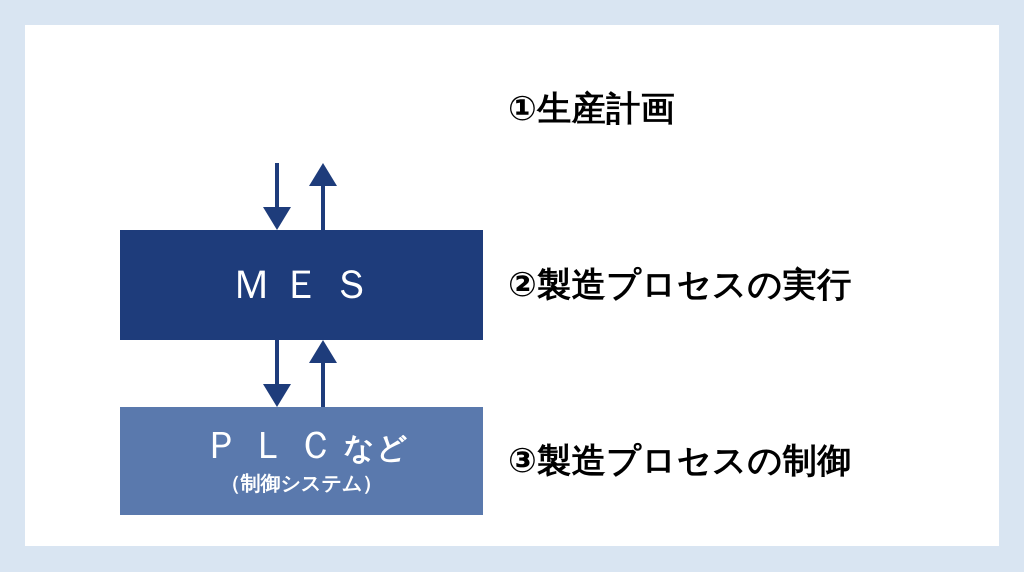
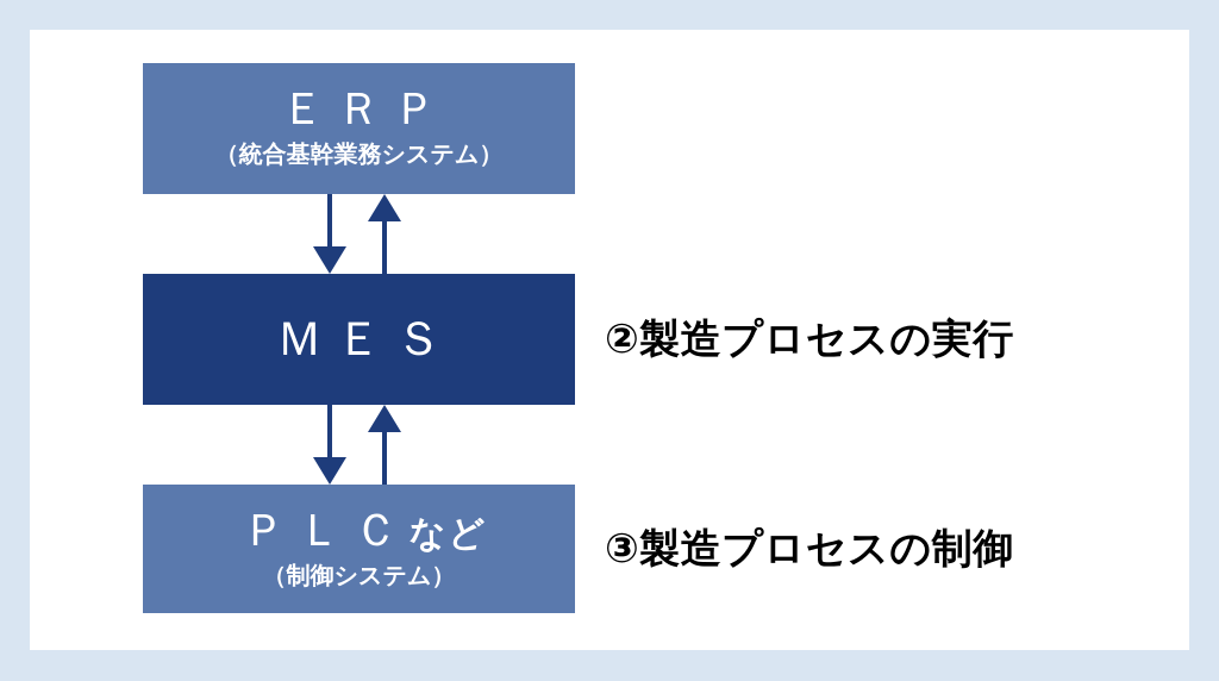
+ ＥＲＰ
+ （統合基幹業務システム）
  ＭＥＳ
  ＰＬＣなど
  （制御システム）
- ①生産計画
  ②製造プロセスの実行
  ③製造プロセスの制御
